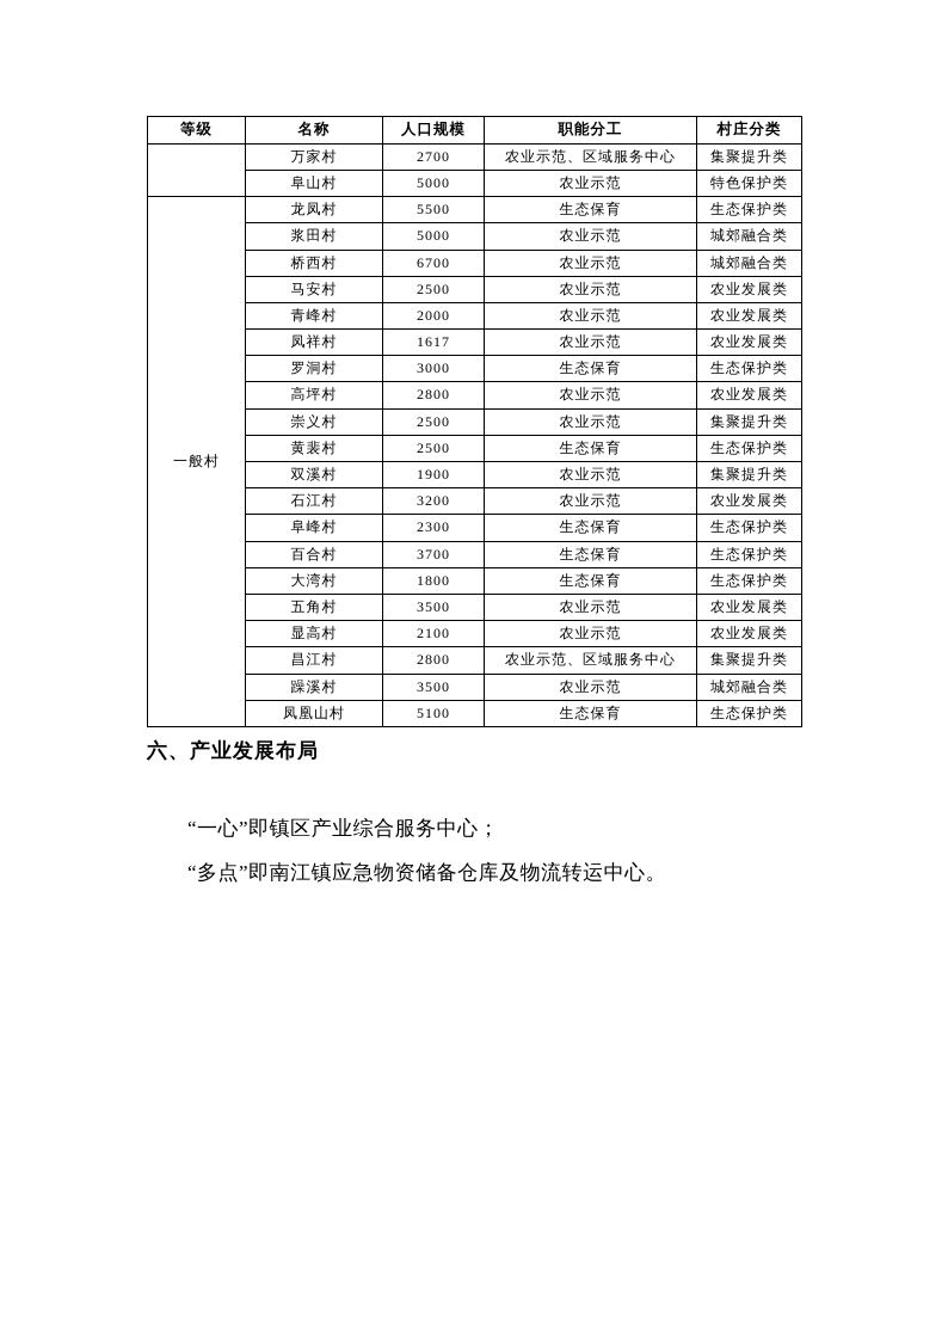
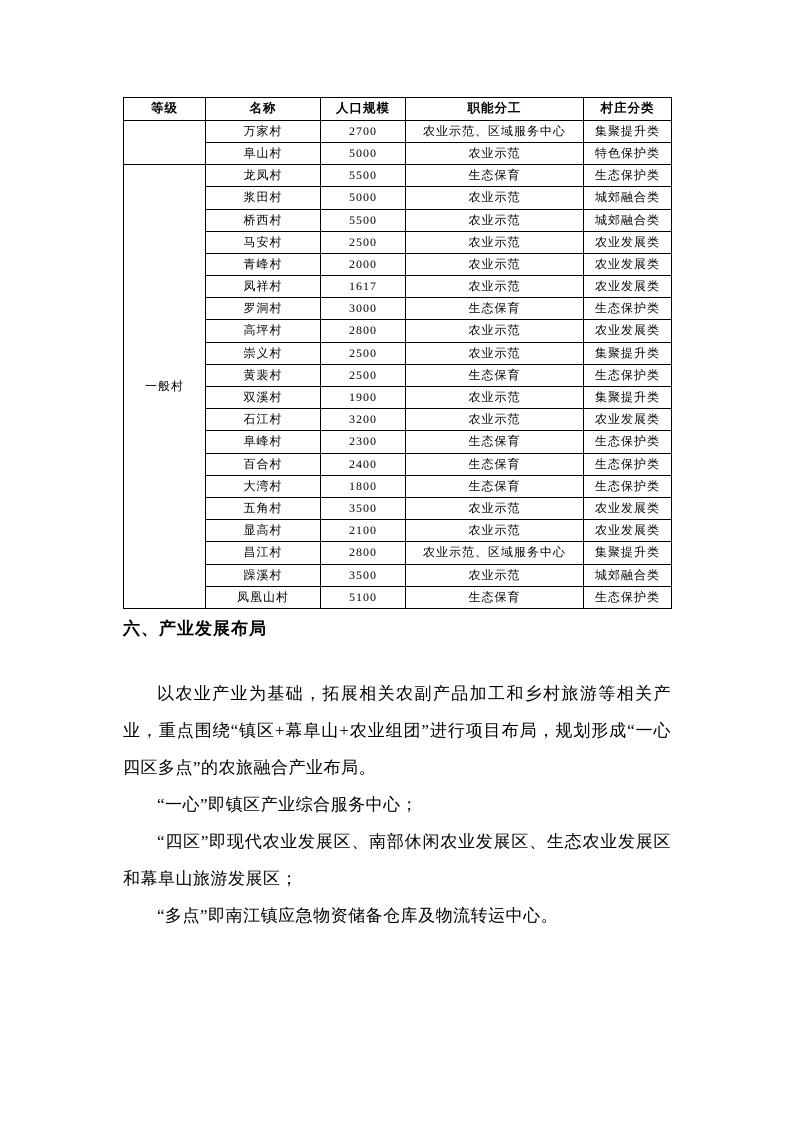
  等级	名称	人口规模	职能分工	村庄分类
  	万家村	2700	农业示范、区域服务中心	集聚提升类
  阜山村	5000	农业示范	特色保护类
  一般村	龙凤村	5500	生态保育	生态保护类
  浆田村	5000	农业示范	城郊融合类
- 桥西村	6700	农业示范	城郊融合类
+ 桥西村	5500	农业示范	城郊融合类
  马安村	2500	农业示范	农业发展类
  青峰村	2000	农业示范	农业发展类
  凤祥村	1617	农业示范	农业发展类
  罗洞村	3000	生态保育	生态保护类
  高坪村	2800	农业示范	农业发展类
  崇义村	2500	农业示范	集聚提升类
  黄裴村	2500	生态保育	生态保护类
  双溪村	1900	农业示范	集聚提升类
  石江村	3200	农业示范	农业发展类
  阜峰村	2300	生态保育	生态保护类
- 百合村	3700	生态保育	生态保护类
+ 百合村	2400	生态保育	生态保护类
  大湾村	1800	生态保育	生态保护类
  五角村	3500	农业示范	农业发展类
  显高村	2100	农业示范	农业发展类
  昌江村	2800	农业示范、区域服务中心	集聚提升类
  躁溪村	3500	农业示范	城郊融合类
  凤凰山村	5100	生态保育	生态保护类
  六、产业发展布局
+ 以农业产业为基础，拓展相关农副产品加工和乡村旅游等相关产业，重点围绕“镇区+幕阜山+农业组团”进行项目布局，规划形成“一心四区多点”的农旅融合产业布局。
  “一心”即镇区产业综合服务中心；
+ “四区”即现代农业发展区、南部休闲农业发展区、生态农业发展区和幕阜山旅游发展区；
  “多点”即南江镇应急物资储备仓库及物流转运中心。
